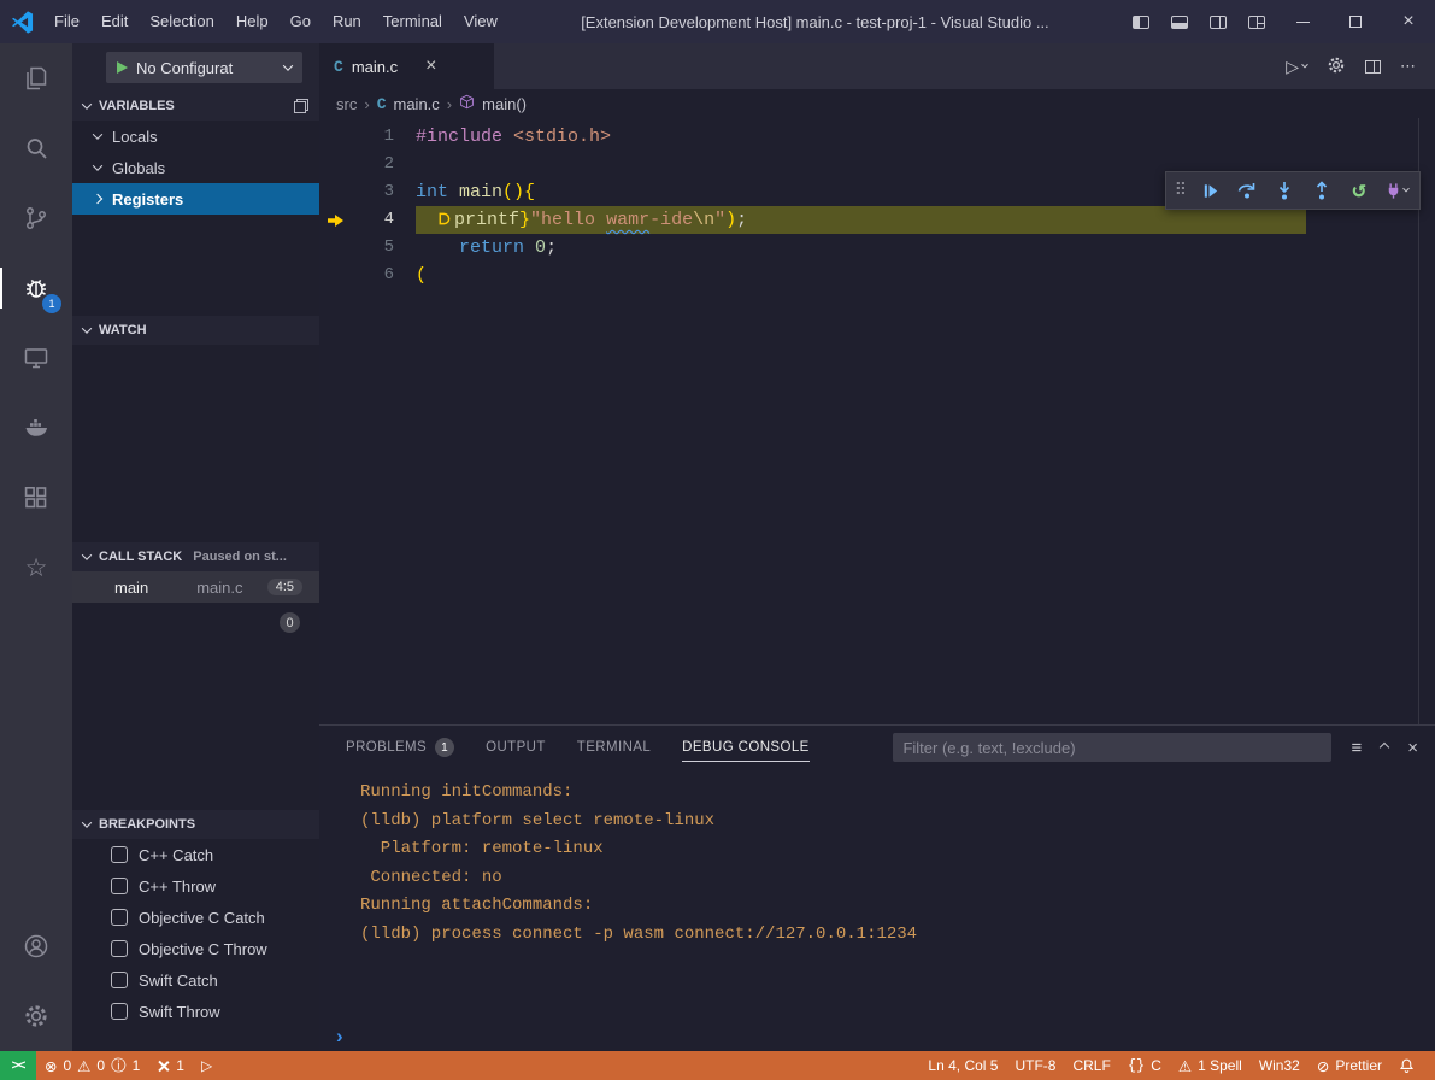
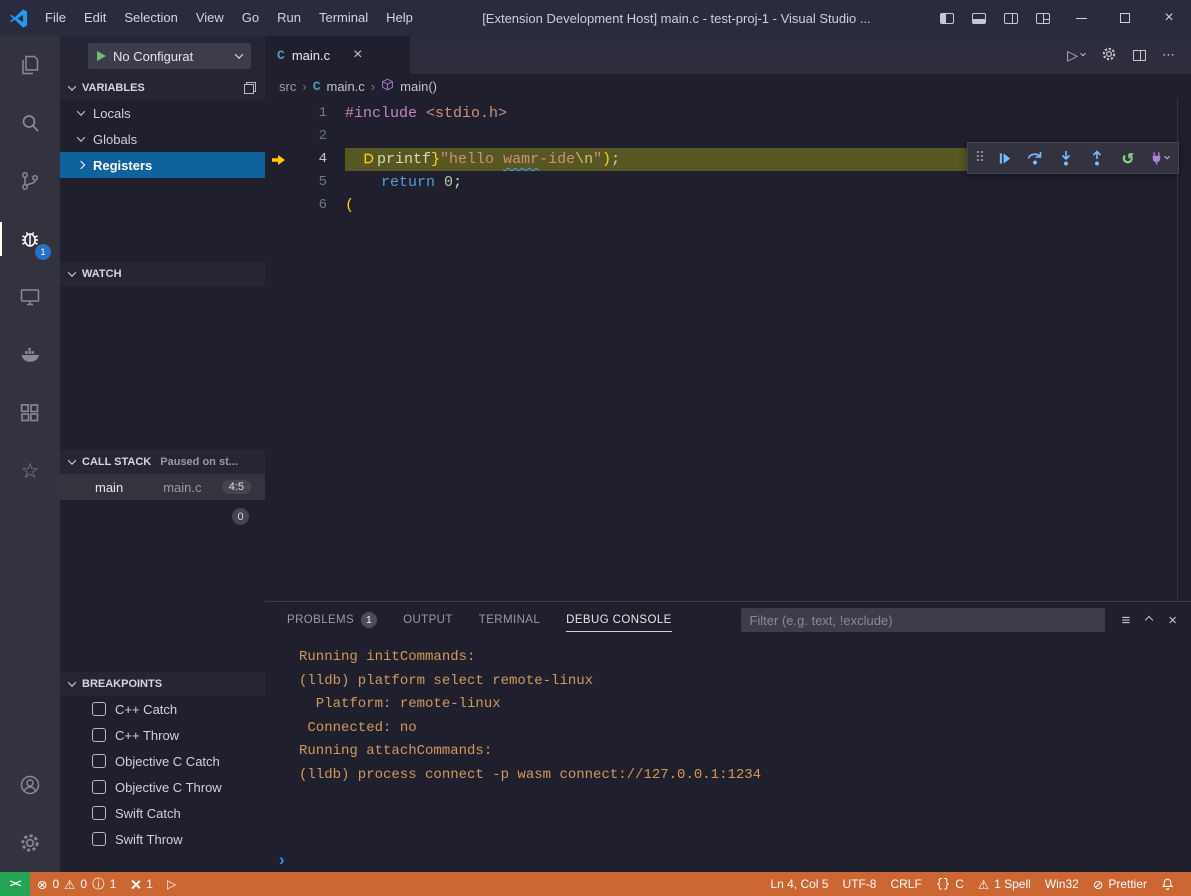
  File
  Edit
  Selection
- Help
+ View
  Go
  Run
  Terminal
- View
+ Help
  [Extension Development Host] main.c - test-proj-1 - Visual Studio ...
  ×
  1
  ☆
  No Configurat
  VARIABLES
  Locals
  Globals
  Registers
  WATCH
  CALL STACK
  Paused on st...
  main
  main.c
  4:5
  0
  BREAKPOINTS
  C++ Catch
  C++ Throw
  Objective C Catch
  Objective C Throw
  Swift Catch
  Swift Throw
  C
  main.c
  ×
  ▷
  ⋯
  src
  ›
  C
  main.c
  ›
  main()
  1
  #include <stdio.h>
  2
- 3
- int main(){
  4
  printf}"hello wamr-ide\n");
  5
  return 0;
  6
  (
  ⠿
  ↺
  PROBLEMS
  1
  OUTPUT
  TERMINAL
  DEBUG CONSOLE
  Filter (e.g. text, !exclude)
  ≡
  ×
  Running initCommands:
  (lldb) platform select remote-linux
  Platform: remote-linux
  Connected: no
  Running attachCommands:
  (lldb) process connect -p wasm connect://127.0.0.1:1234
  ›
  ><
  ⊗
  0
  ⚠
  0
  ⓘ
  1
  1
  ▷
  Ln 4, Col 5
  UTF-8
  CRLF
  {}
  C
  ⚠
  1 Spell
  Win32
  ⊘
  Prettier
